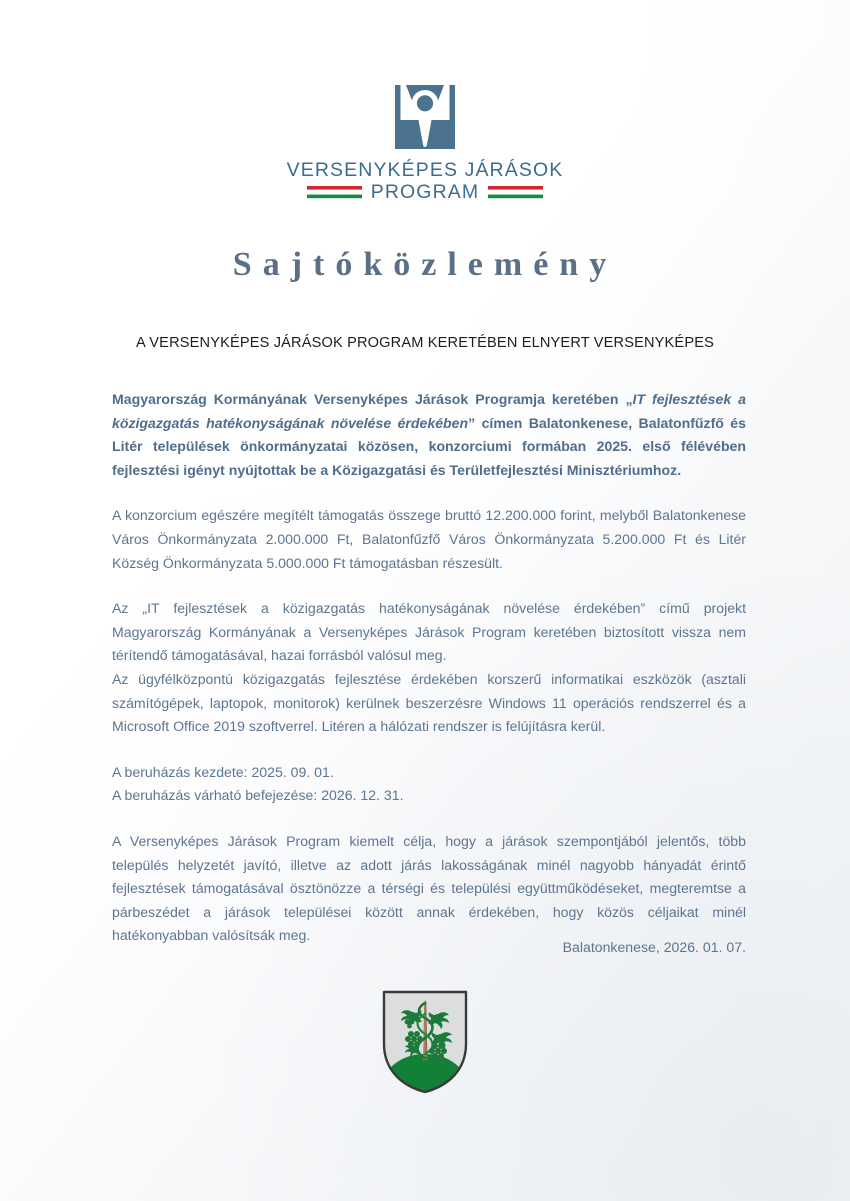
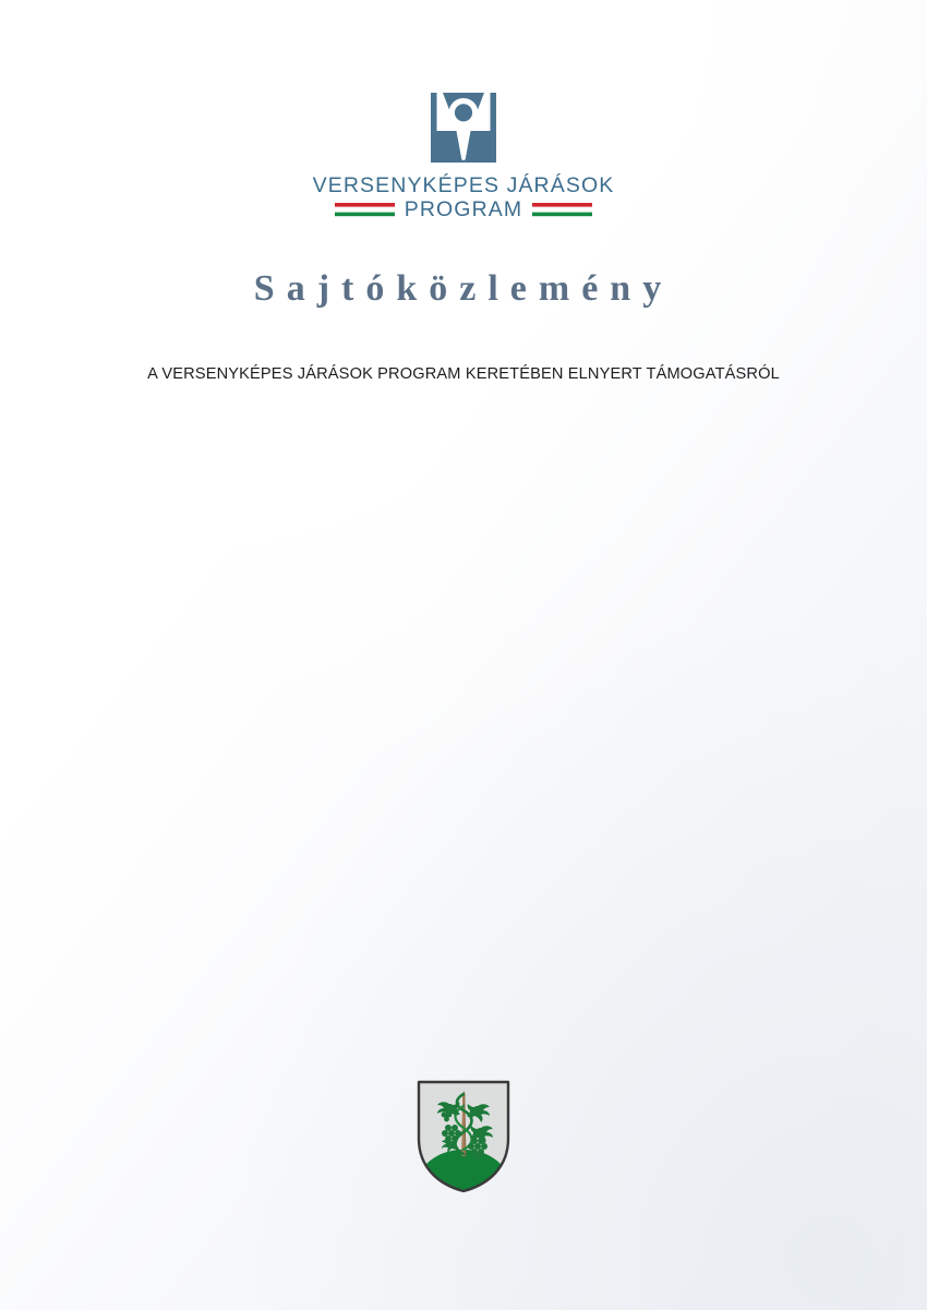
  VERSENYKÉPES JÁRÁSOK
  PROGRAM
  Sajtóközlemény
- A VERSENYKÉPES JÁRÁSOK PROGRAM KERETÉBEN ELNYERT VERSENYKÉPES
+ A VERSENYKÉPES JÁRÁSOK PROGRAM KERETÉBEN ELNYERT TÁMOGATÁSRÓL
- Magyarország Kormányának Versenyképes Járások Programja keretében „IT fejlesztések a közigazgatás hatékonyságának növelése érdekében” címen Balatonkenese, Balatonfűzfő és Litér települések önkormányzatai közösen, konzorciumi formában 2025. első félévében fejlesztési igényt nyújtottak be a Közigazgatási és Területfejlesztési Minisztériumhoz.
- A konzorcium egészére megítélt támogatás összege bruttó 12.200.000 forint, melyből Balatonkenese Város Önkormányzata 2.000.000 Ft, Balatonfűzfő Város Önkormányzata 5.200.000 Ft és Litér Község Önkormányzata 5.000.000 Ft támogatásban részesült.
- Az „IT fejlesztések a közigazgatás hatékonyságának növelése érdekében” című projekt Magyarország Kormányának a Versenyképes Járások Program keretében biztosított vissza nem térítendő támogatásával, hazai forrásból valósul meg.
- Az ügyfélközpontú közigazgatás fejlesztése érdekében korszerű informatikai eszközök (asztali számítógépek, laptopok, monitorok) kerülnek beszerzésre Windows 11 operációs rendszerrel és a Microsoft Office 2019 szoftverrel. Litéren a hálózati rendszer is felújításra kerül.
- A beruházás kezdete: 2025. 09. 01.
- A beruházás várható befejezése: 2026. 12. 31.
- A Versenyképes Járások Program kiemelt célja, hogy a járások szempontjából jelentős, több település helyzetét javító, illetve az adott járás lakosságának minél nagyobb hányadát érintő fejlesztések támogatásával ösztönözze a térségi és települési együttműködéseket, megteremtse a párbeszédet a járások települései között annak érdekében, hogy közös céljaikat minél hatékonyabban valósítsák meg.
- Balatonkenese, 2026. 01. 07.
